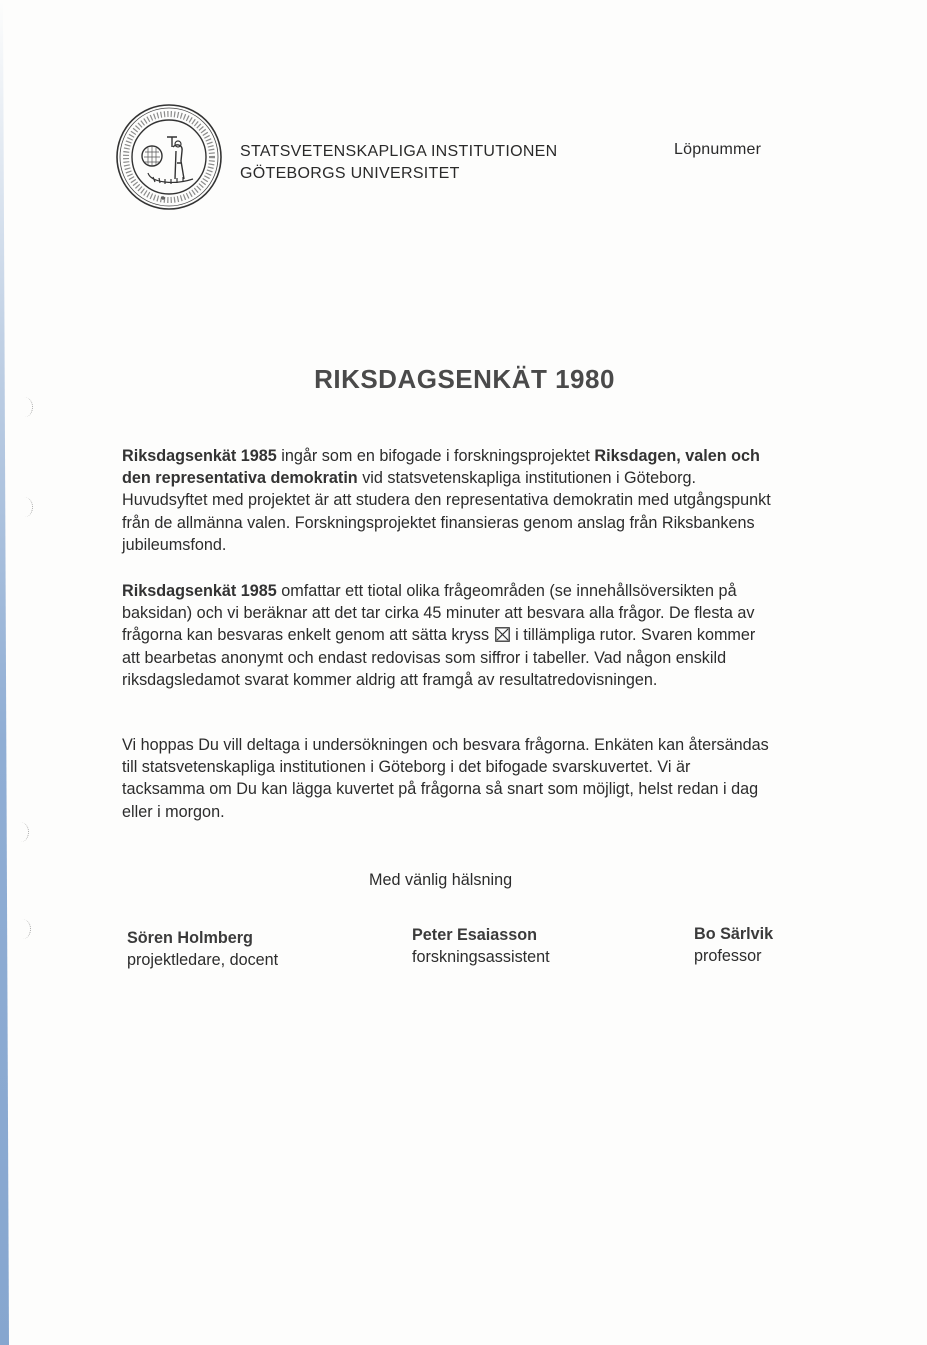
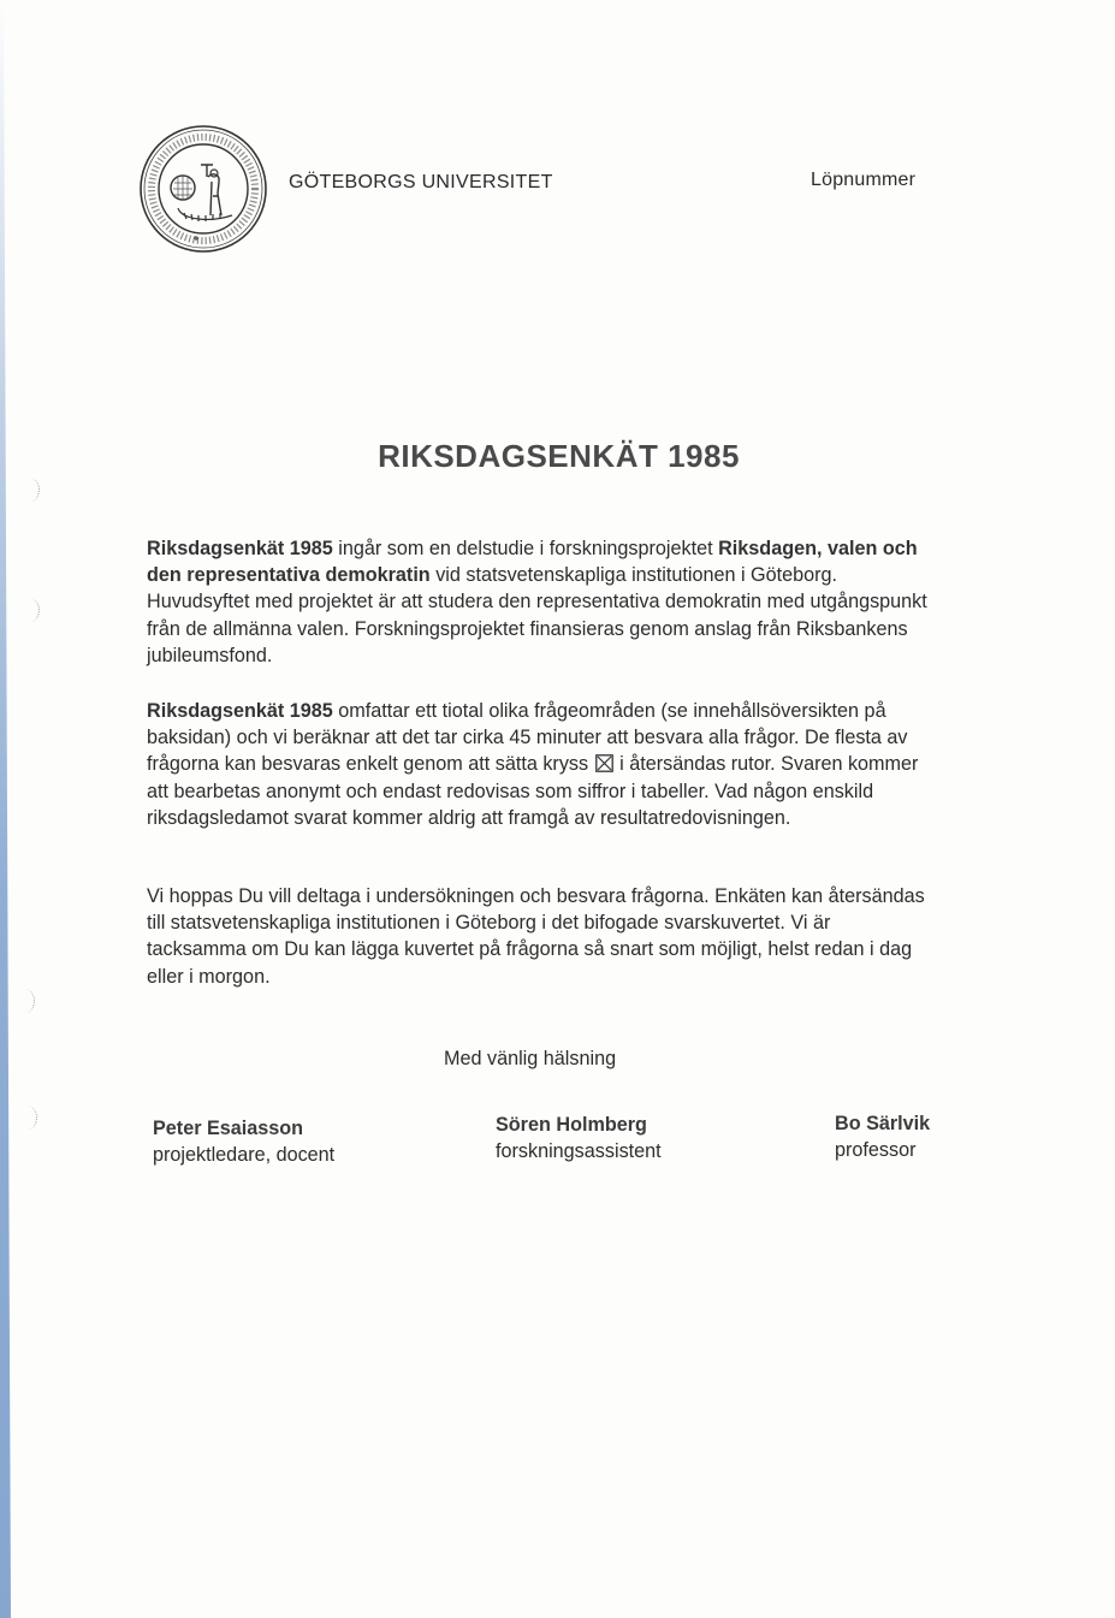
- STATSVETENSKAPLIGA INSTITUTIONEN
  GÖTEBORGS UNIVERSITET
  Löpnummer
- RIKSDAGSENKÄT 1980
+ RIKSDAGSENKÄT 1985
- Riksdagsenkät 1985 ingår som en bifogade i forskningsprojektet Riksdagen, valen och den representativa demokratin vid statsvetenskapliga institutionen i Göteborg. Huvudsyftet med projektet är att studera den representativa demokratin med utgångspunkt från de allmänna valen. Forskningsprojektet finansieras genom anslag från Riksbankens jubileumsfond.
+ Riksdagsenkät 1985 ingår som en delstudie i forskningsprojektet Riksdagen, valen och den representativa demokratin vid statsvetenskapliga institutionen i Göteborg. Huvudsyftet med projektet är att studera den representativa demokratin med utgångspunkt från de allmänna valen. Forskningsprojektet finansieras genom anslag från Riksbankens jubileumsfond.
- Riksdagsenkät 1985 omfattar ett tiotal olika frågeområden (se innehållsöversikten på baksidan) och vi beräknar att det tar cirka 45 minuter att besvara alla frågor. De flesta av frågorna kan besvaras enkelt genom att sätta kryss i tillämpliga rutor. Svaren kommer att bearbetas anonymt och endast redovisas som siffror i tabeller. Vad någon enskild riksdagsledamot svarat kommer aldrig att framgå av resultatredovisningen.
+ Riksdagsenkät 1985 omfattar ett tiotal olika frågeområden (se innehållsöversikten på baksidan) och vi beräknar att det tar cirka 45 minuter att besvara alla frågor. De flesta av frågorna kan besvaras enkelt genom att sätta kryss i återsändas rutor. Svaren kommer att bearbetas anonymt och endast redovisas som siffror i tabeller. Vad någon enskild riksdagsledamot svarat kommer aldrig att framgå av resultatredovisningen.
  Vi hoppas Du vill deltaga i undersökningen och besvara frågorna. Enkäten kan återsändas till statsvetenskapliga institutionen i Göteborg i det bifogade svarskuvertet. Vi är tacksamma om Du kan lägga kuvertet på frågorna så snart som möjligt, helst redan i dag eller i morgon.
  Med vänlig hälsning
- Sören Holmberg
+ Peter Esaiasson
  projektledare, docent
- Peter Esaiasson
+ Sören Holmberg
  forskningsassistent
  Bo Särlvik
  professor
